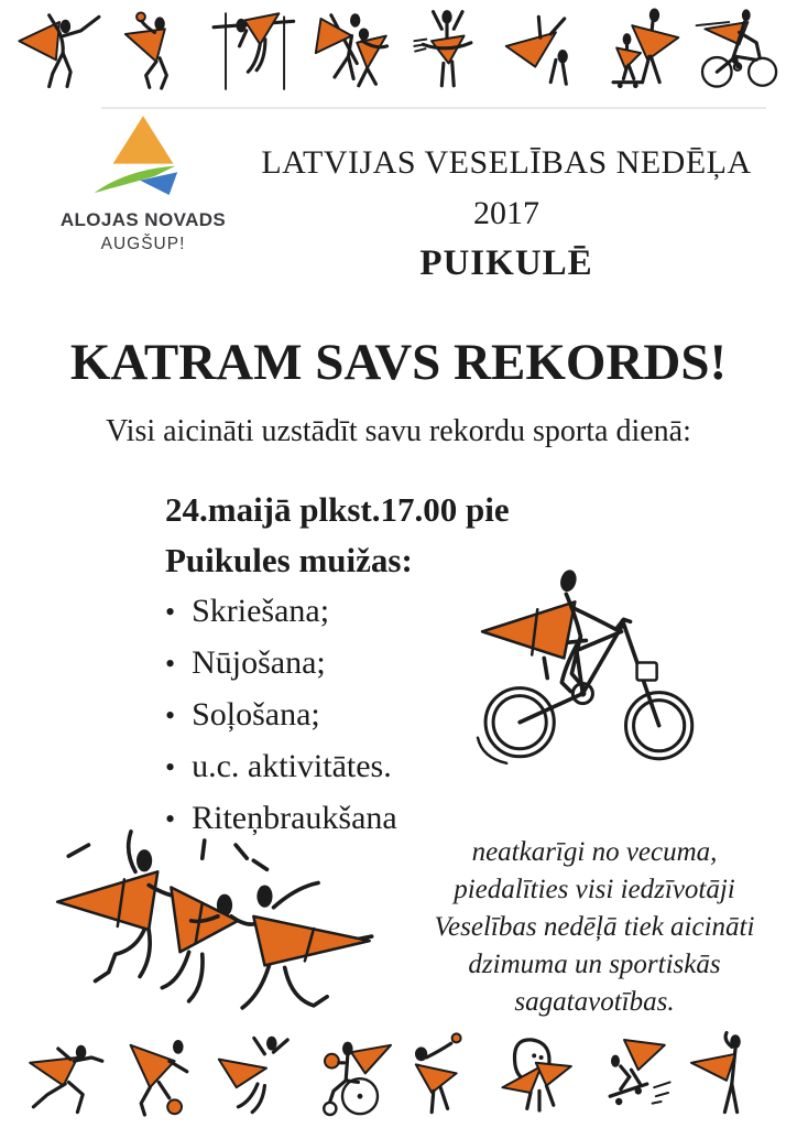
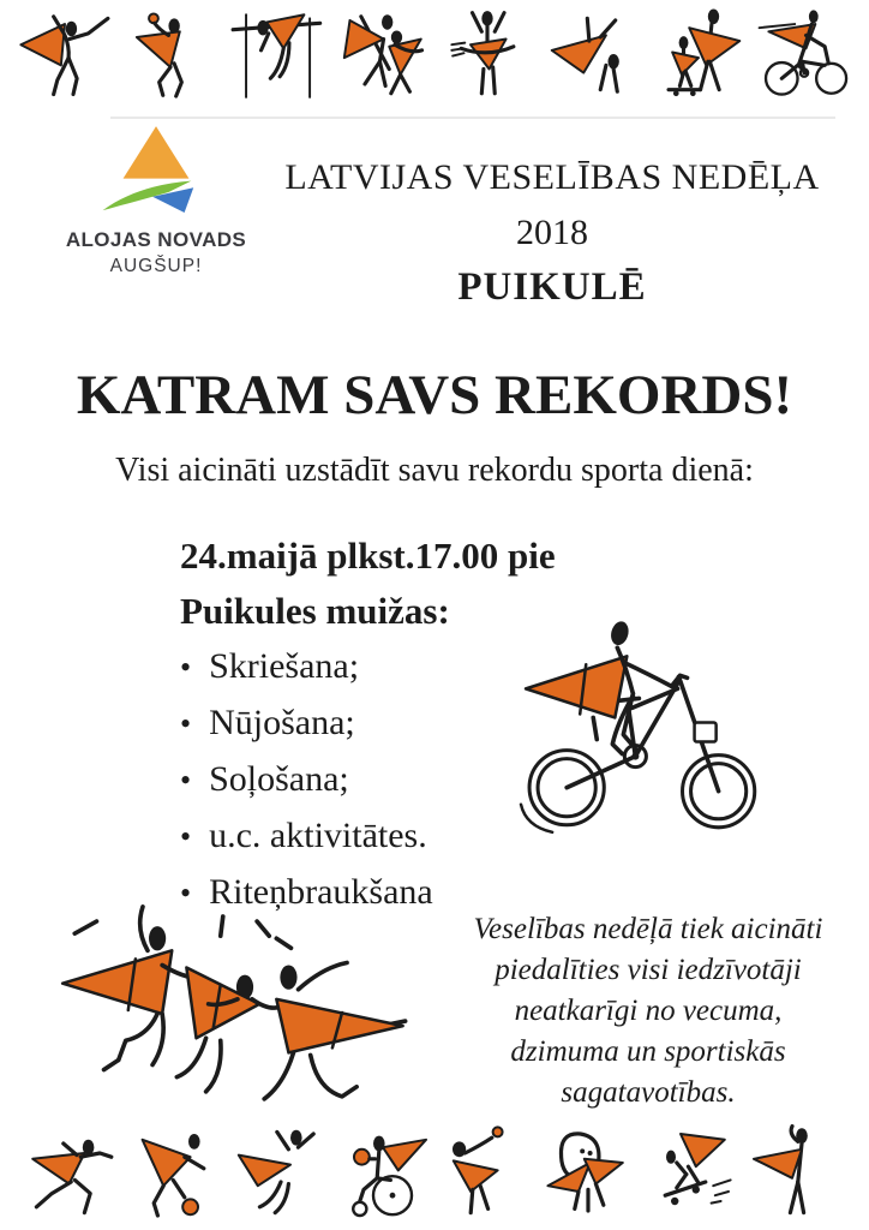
  ALOJAS NOVADS
  AUGŠUP!
  LATVIJAS VESELĪBAS NEDĒĻA
- 2017
+ 2018
  PUIKULĒ
  KATRAM SAVS REKORDS!
  Visi aicināti uzstādīt savu rekordu sporta dienā:
  24.maijā plkst.17.00 pie
  Puikules muižas:
  •
  Skriešana;
  •
  Nūjošana;
  •
  Soļošana;
  •
  u.c. aktivitātes.
  •
  Riteņbraukšana
- neatkarīgi no vecuma,
+ Veselības nedēļā tiek aicināti
  piedalīties visi iedzīvotāji
- Veselības nedēļā tiek aicināti
+ neatkarīgi no vecuma,
  dzimuma un sportiskās
  sagatavotības.
